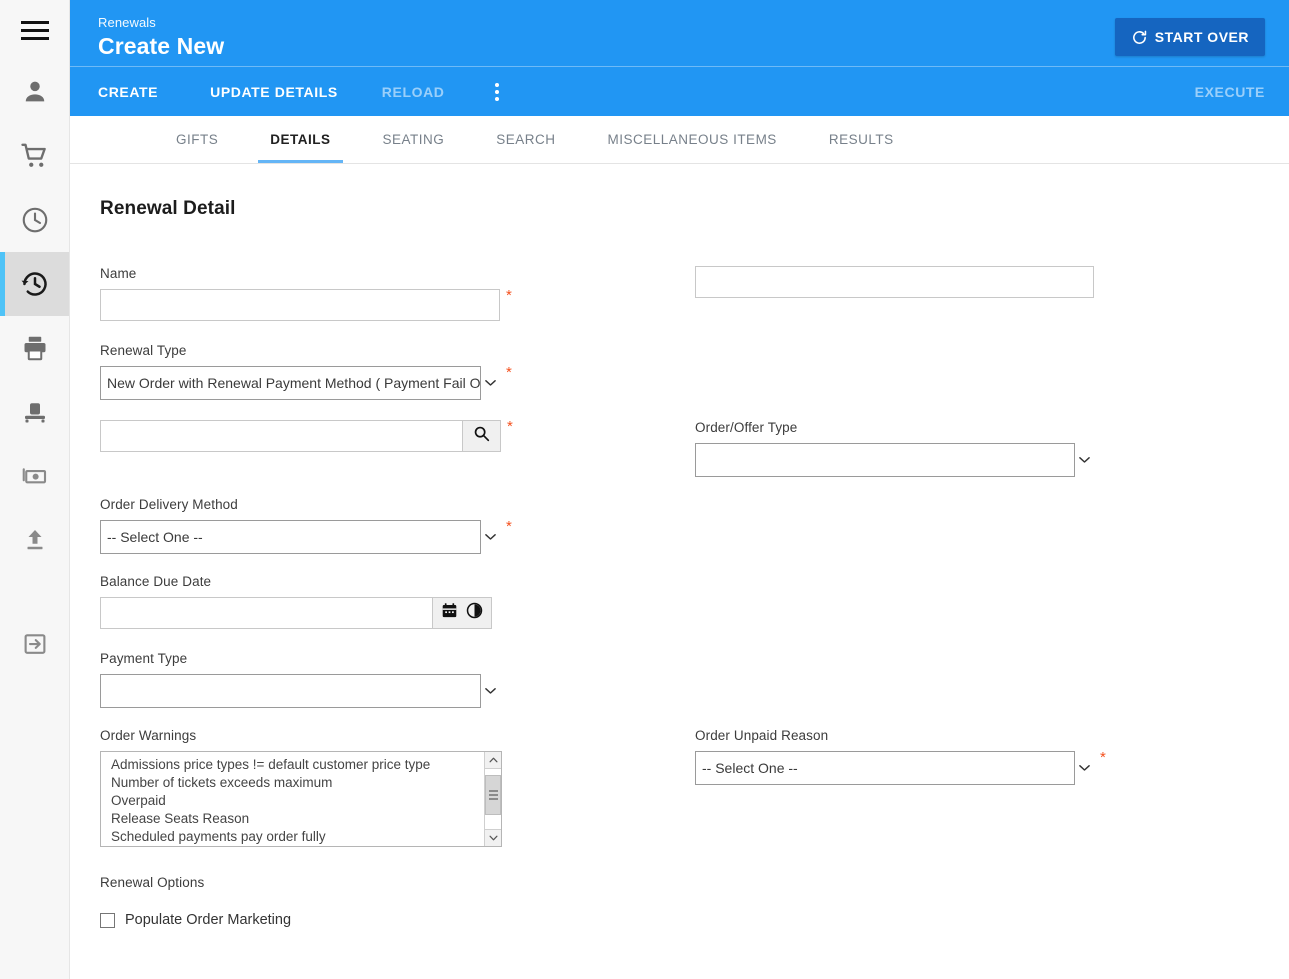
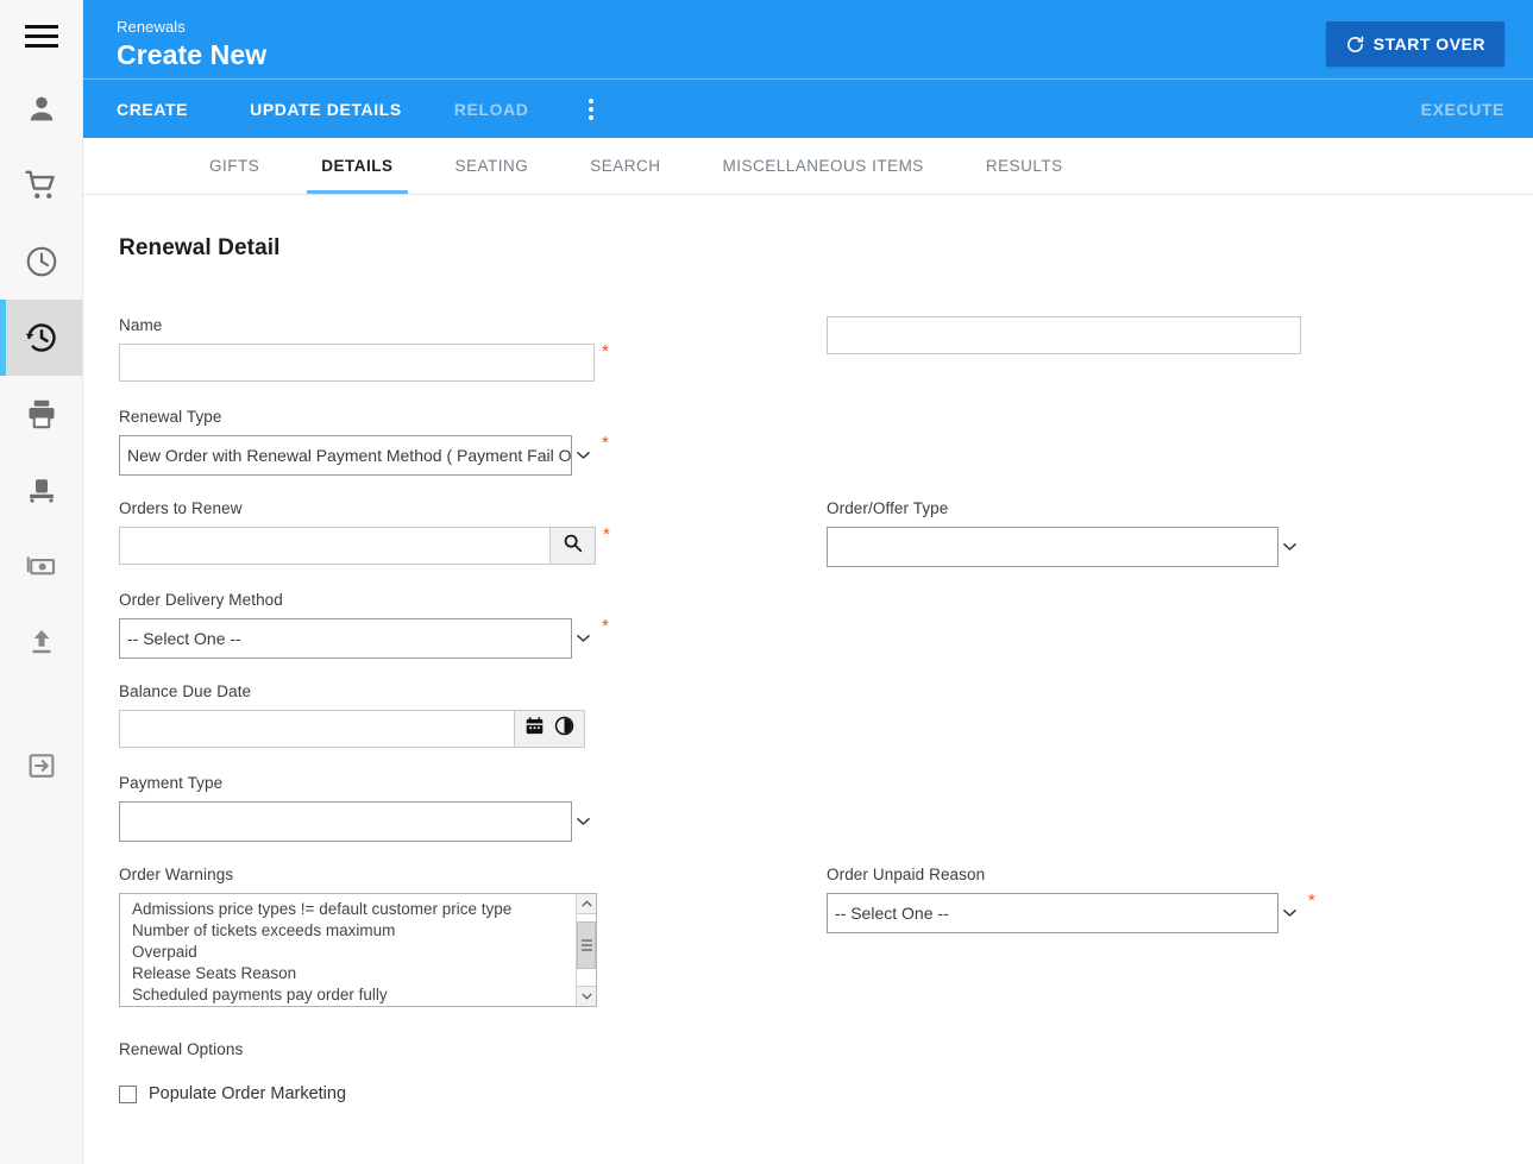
  Renewals
  Create New
  START OVER
  CREATE
  UPDATE DETAILS
  RELOAD
  EXECUTE
  GIFTS
  DETAILS
  SEATING
  SEARCH
  MISCELLANEOUS ITEMS
  RESULTS
  Renewal Detail
  Name
  *
  Renewal Type
  New Order with Renewal Payment Method ( Payment Fail O
  *
+ Orders to Renew
  *
  Order/Offer Type
  Order Delivery Method
  -- Select One --
  *
  Balance Due Date
  Payment Type
  Order Warnings
  Admissions price types != default customer price type
  Number of tickets exceeds maximum
  Overpaid
  Release Seats Reason
  Scheduled payments pay order fully
  Order Unpaid Reason
  -- Select One --
  *
  Renewal Options
  Populate Order Marketing
